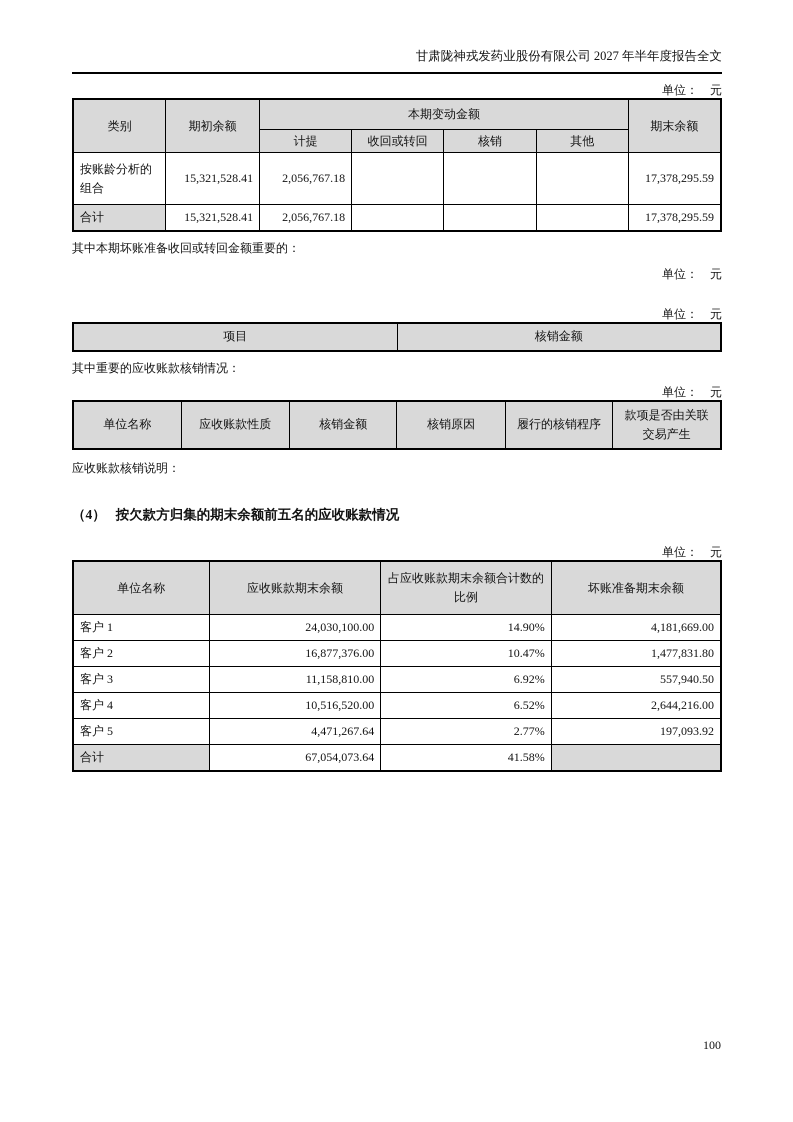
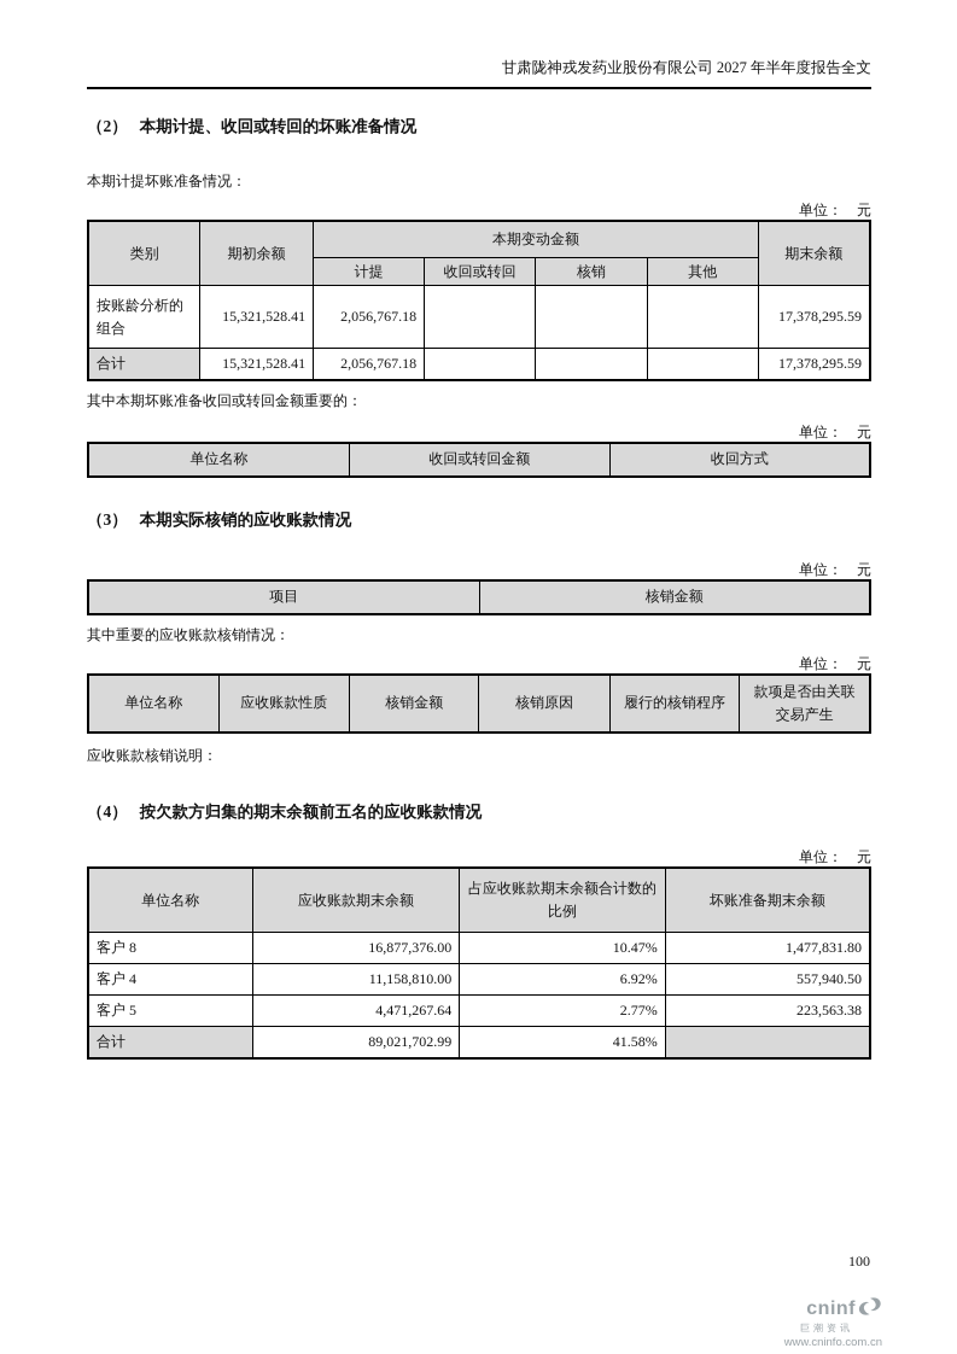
  甘肃陇神戎发药业股份有限公司 2027 年半年度报告全文
+ （2） 本期计提、收回或转回的坏账准备情况
+ 本期计提坏账准备情况：
  单位： 元
  类别	期初余额	本期变动金额	期末余额
  计提	收回或转回	核销	其他
  按账龄分析的组合	15,321,528.41	2,056,767.18				17,378,295.59
  合计	15,321,528.41	2,056,767.18				17,378,295.59
  其中本期坏账准备收回或转回金额重要的：
  单位： 元
+ 单位名称	收回或转回金额	收回方式
+ （3） 本期实际核销的应收账款情况
  单位： 元
  项目	核销金额
  其中重要的应收账款核销情况：
  单位： 元
  单位名称	应收账款性质	核销金额	核销原因	履行的核销程序	款项是否由关联交易产生
  应收账款核销说明：
  （4） 按欠款方归集的期末余额前五名的应收账款情况
  单位： 元
  单位名称	应收账款期末余额	占应收账款期末余额合计数的比例	坏账准备期末余额
- 客户 1	24,030,100.00	14.90%	4,181,669.00
- 客户 2	16,877,376.00	10.47%	1,477,831.80
+ 客户 8	16,877,376.00	10.47%	1,477,831.80
- 客户 3	11,158,810.00	6.92%	557,940.50
+ 客户 4	11,158,810.00	6.92%	557,940.50
- 客户 4	10,516,520.00	6.52%	2,644,216.00
- 客户 5	4,471,267.64	2.77%	197,093.92
+ 客户 5	4,471,267.64	2.77%	223,563.38
- 合计	67,054,073.64	41.58%
+ 合计	89,021,702.99	41.58%
  100
+ cninf
+ 巨潮资讯
+ www.cninfo.com.cn
